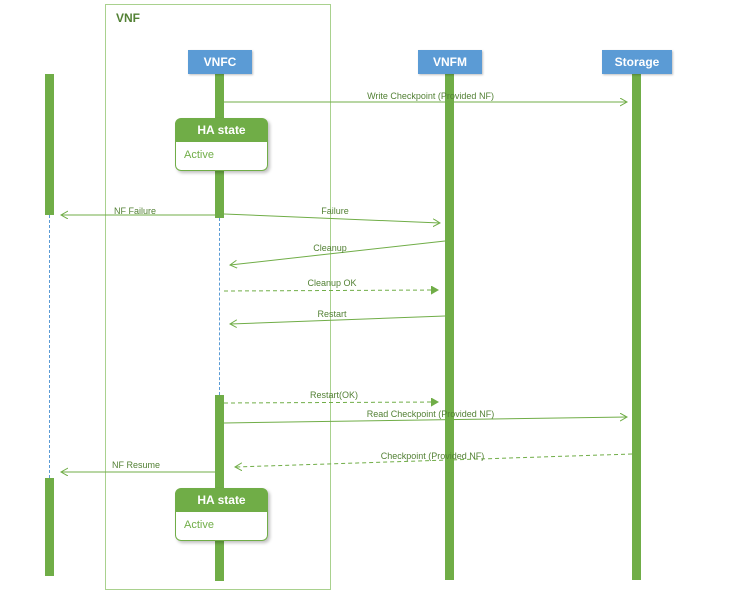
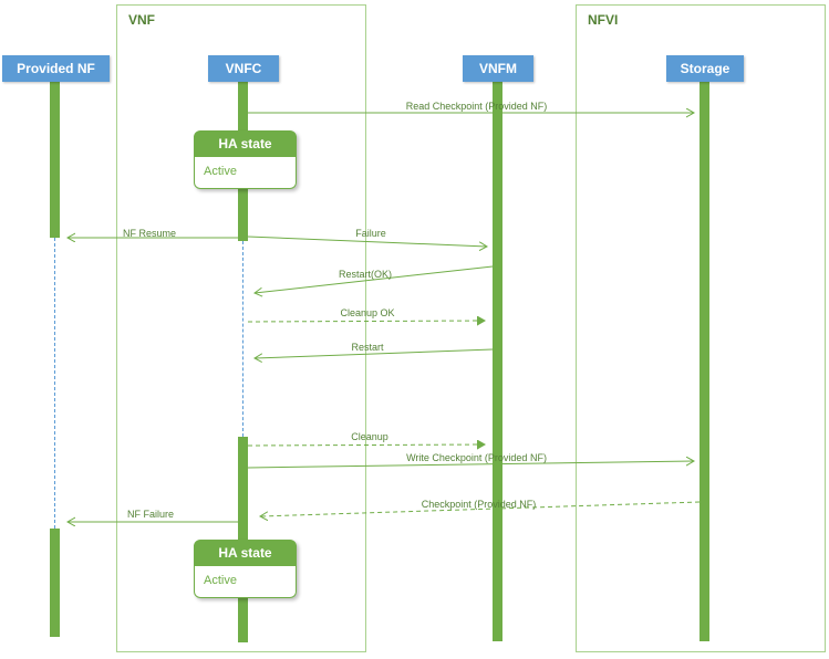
  VNF
+ NFVI
+ Provided NF
  VNFC
  VNFM
  Storage
- Write Checkpoint (Provided NF)
+ Read Checkpoint (Provided NF)
- NF Failure
+ NF Resume
  Failure
- Cleanup
+ Restart(OK)
  Cleanup OK
  Restart
- Restart(OK)
+ Cleanup
- Read Checkpoint (Provided NF)
+ Write Checkpoint (Provided NF)
  Checkpoint (Provided NF)
- NF Resume
+ NF Failure
  HA state
  Active
  HA state
  Active
